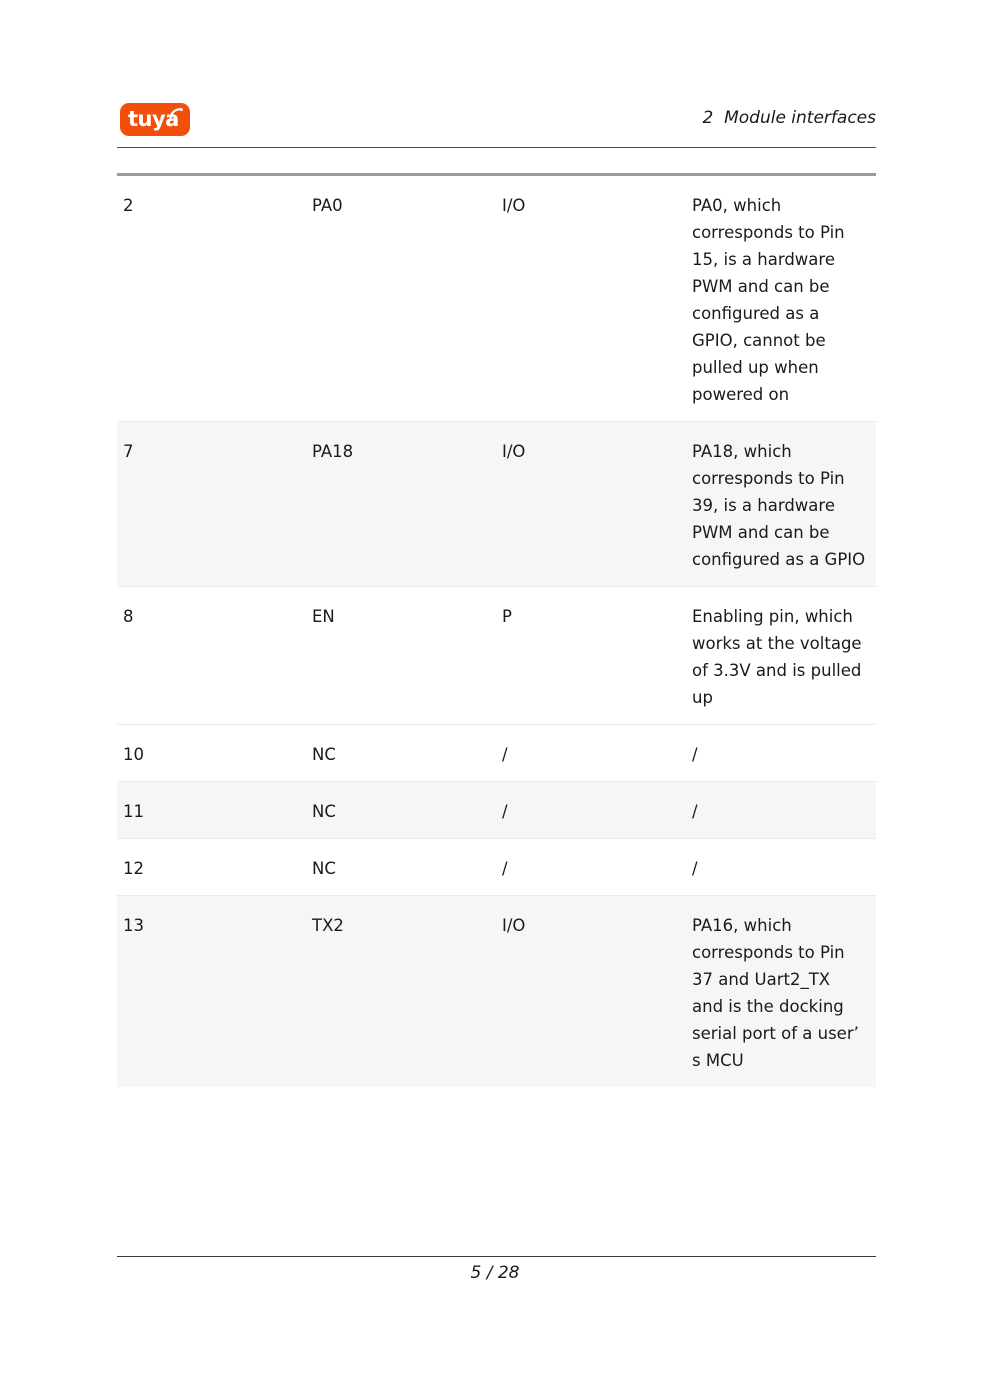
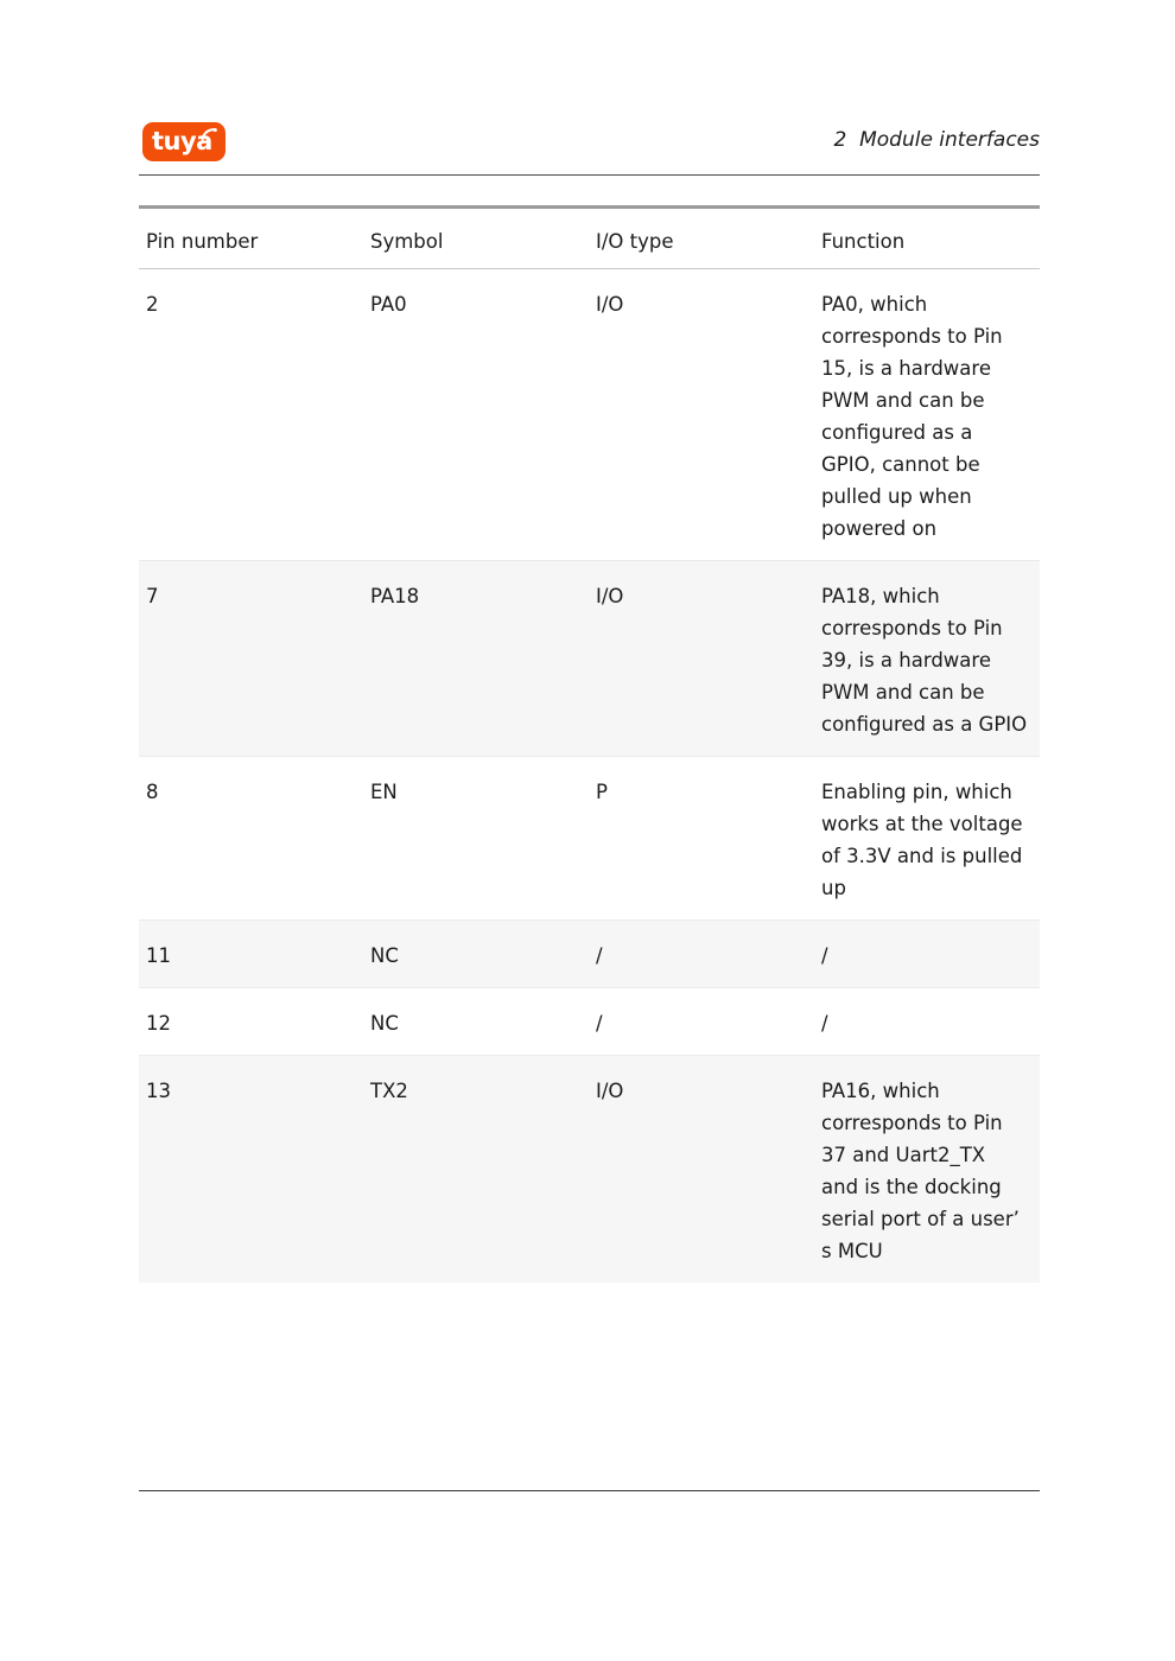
  tuya
  2 Module interfaces
+ Pin number	Symbol	I/O type	Function
  2	PA0	I/O	PA0, which corresponds to Pin 15, is a hardware PWM and can be configured as a GPIO, cannot be pulled up when powered on
  7	PA18	I/O	PA18, which corresponds to Pin 39, is a hardware PWM and can be configured as a GPIO
  8	EN	P	Enabling pin, which works at the voltage of 3.3V and is pulled up
- 10	NC	/	/
  11	NC	/	/
  12	NC	/	/
  13	TX2	I/O	PA16, which corresponds to Pin 37 and Uart2_TX and is the docking serial port of a user’ s MCU
- 5 / 28
